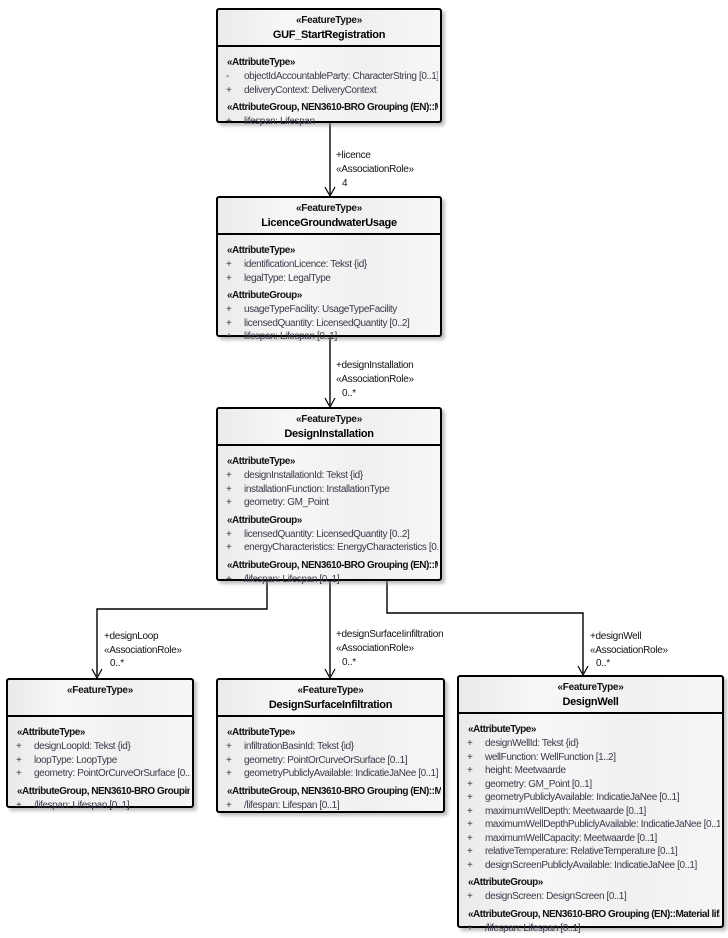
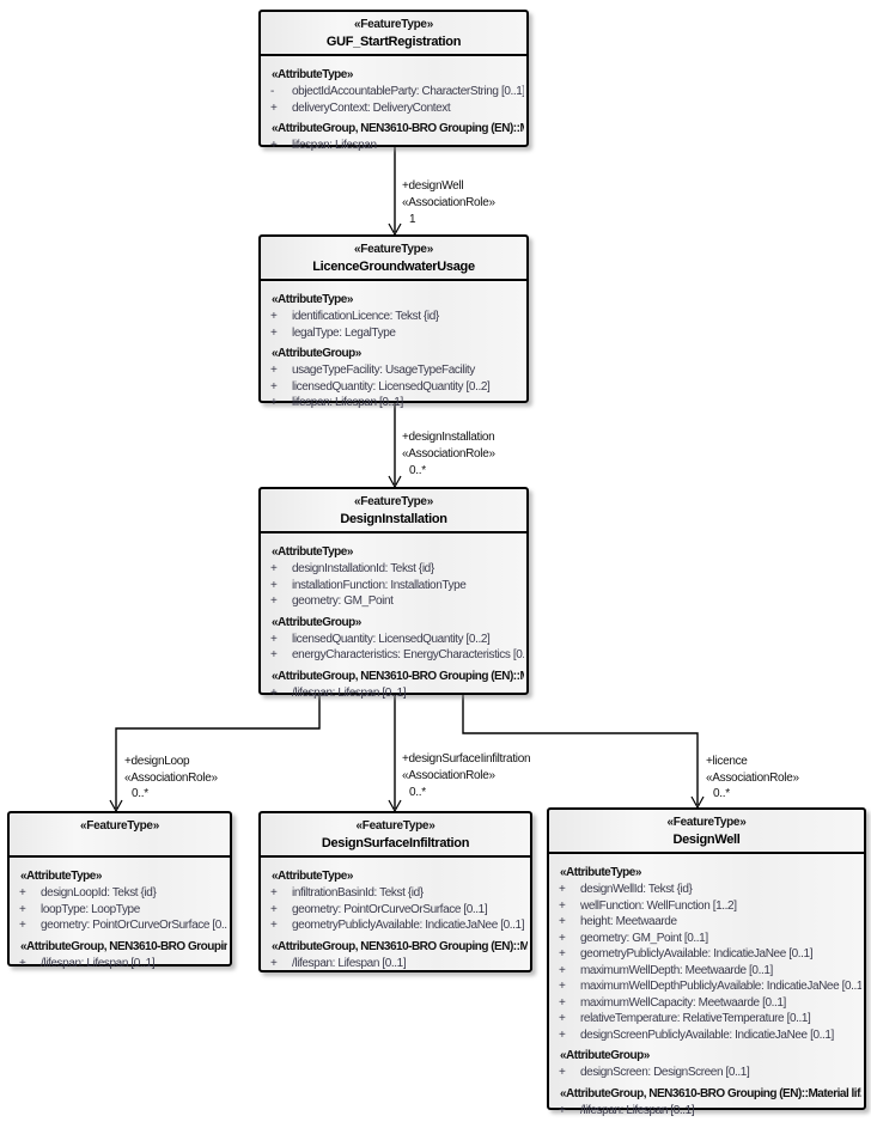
- +licence
+ +designWell
  «AssociationRole»
- 4
+ 1
  +designInstallation
  «AssociationRole»
  0..*
  +designLoop
  «AssociationRole»
  0..*
  +designSurfaceIinfiltration
  «AssociationRole»
  0..*
- +designWell
+ +licence
  «AssociationRole»
  0..*
  «FeatureType»
  GUF_StartRegistration
  «AttributeType»
  -
  objectIdAccountableParty: CharacterString [0..1]
  +
  deliveryContext: DeliveryContext
  «AttributeGroup, NEN3610-BRO Grouping (EN)::
  +
  lifespan: Lifespan
  «FeatureType»
  LicenceGroundwaterUsage
  «AttributeType»
  +
  identificationLicence: Tekst {id}
  +
  legalType: LegalType
  «AttributeGroup»
  +
  usageTypeFacility: UsageTypeFacility
  +
  licensedQuantity: LicensedQuantity [0..2]
  +
  lifespan: Lifespan [0..1]
  «FeatureType»
  DesignInstallation
  «AttributeType»
  +
  designInstallationId: Tekst {id}
  +
  installationFunction: InstallationType
  +
  geometry: GM_Point
  «AttributeGroup»
  +
  licensedQuantity: LicensedQuantity [0..2]
  +
  energyCharacteristics: EnergyCharacteristics [0.
  «AttributeGroup, NEN3610-BRO Grouping (EN)::
  +
  /lifespan: Lifespan [0..1]
  «FeatureType»
  «AttributeType»
  +
  designLoopId: Tekst {id}
  +
  loopType: LoopType
  +
  geometry: PointOrCurveOrSurface [0..
  «AttributeGroup, NEN3610-BRO Groupin
  +
  /lifespan: Lifespan [0..1]
  «FeatureType»
  DesignSurfaceInfiltration
  «AttributeType»
  +
  infiltrationBasinId: Tekst {id}
  +
  geometry: PointOrCurveOrSurface [0..1]
  +
  geometryPubliclyAvailable: IndicatieJaNee [0..1]
  «AttributeGroup, NEN3610-BRO Grouping (EN)::M
  +
  /lifespan: Lifespan [0..1]
  «FeatureType»
  DesignWell
  «AttributeType»
  +
  designWellId: Tekst {id}
  +
  wellFunction: WellFunction [1..2]
  +
  height: Meetwaarde
  +
  geometry: GM_Point [0..1]
  +
  geometryPubliclyAvailable: IndicatieJaNee [0..1]
  +
  maximumWellDepth: Meetwaarde [0..1]
  +
  maximumWellDepthPubliclyAvailable: IndicatieJaNee [0..1
  +
  maximumWellCapacity: Meetwaarde [0..1]
  +
  relativeTemperature: RelativeTemperature [0..1]
  +
  designScreenPubliclyAvailable: IndicatieJaNee [0..1]
  «AttributeGroup»
  +
  designScreen: DesignScreen [0..1]
  «AttributeGroup, NEN3610-BRO Grouping (EN)::Material lif
  +
  /lifespan: Lifespan [0..1]
